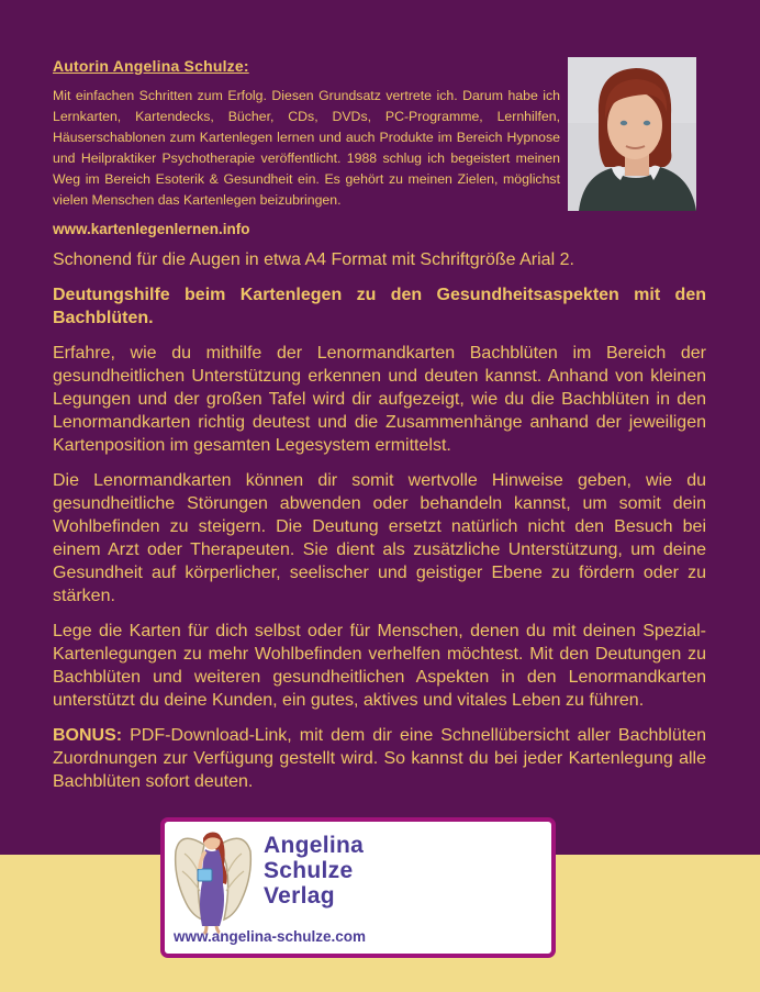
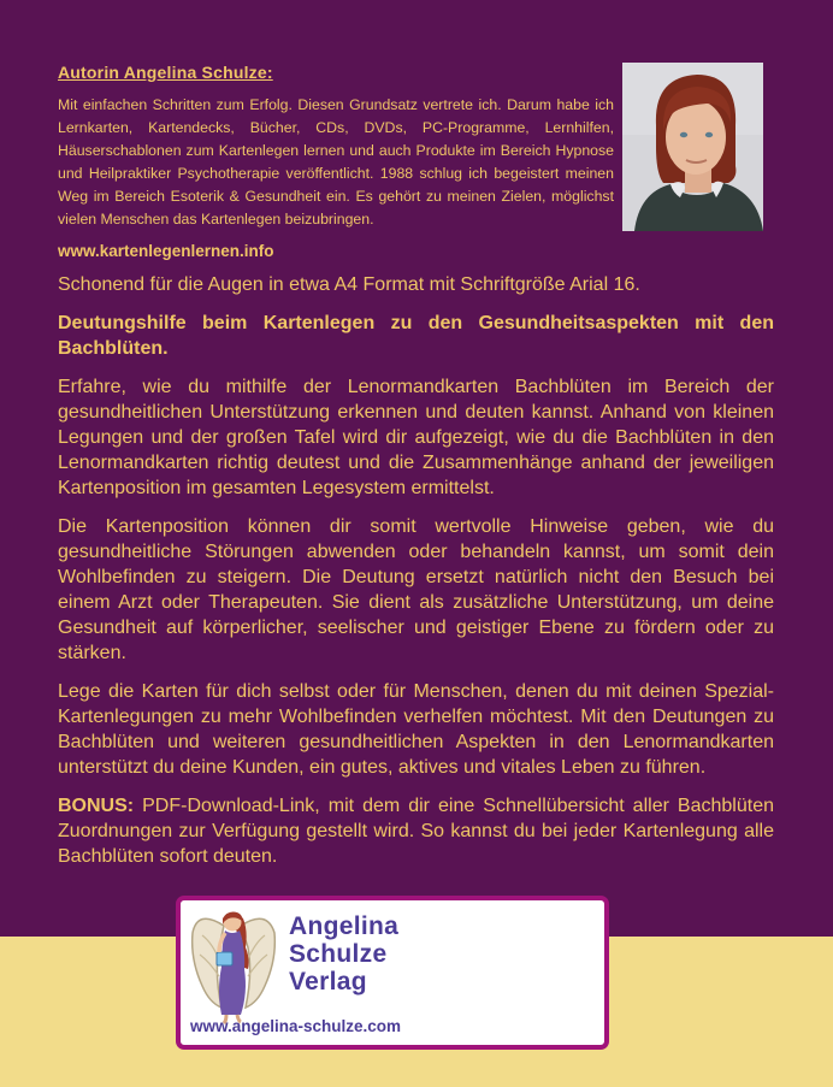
  Autorin Angelina Schulze:
  Mit einfachen Schritten zum Erfolg. Diesen Grundsatz vertrete ich. Darum habe ich Lernkarten, Kartendecks, Bücher, CDs, DVDs, PC-Programme, Lernhilfen, Häuserschablonen zum Kartenlegen lernen und auch Produkte im Bereich Hypnose und Heilpraktiker Psychotherapie veröffentlicht. 1988 schlug ich begeistert meinen Weg im Bereich Esoterik & Gesundheit ein. Es gehört zu meinen Zielen, möglichst vielen Menschen das Kartenlegen beizubringen.
  www.kartenlegenlernen.info
- Schonend für die Augen in etwa A4 Format mit Schriftgröße Arial 2.
+ Schonend für die Augen in etwa A4 Format mit Schriftgröße Arial 16.
  Deutungshilfe beim Kartenlegen zu den Gesundheitsaspekten mit den Bachblüten.
  Erfahre, wie du mithilfe der Lenormandkarten Bachblüten im Bereich der gesundheitlichen Unterstützung erkennen und deuten kannst. Anhand von kleinen Legungen und der großen Tafel wird dir aufgezeigt, wie du die Bachblüten in den Lenormandkarten richtig deutest und die Zusammenhänge anhand der jeweiligen Kartenposition im gesamten Legesystem ermittelst.
- Die Lenormandkarten können dir somit wertvolle Hinweise geben, wie du gesundheitliche Störungen abwenden oder behandeln kannst, um somit dein Wohlbefinden zu steigern. Die Deutung ersetzt natürlich nicht den Besuch bei einem Arzt oder Therapeuten. Sie dient als zusätzliche Unterstützung, um deine Gesundheit auf körperlicher, seelischer und geistiger Ebene zu fördern oder zu stärken.
+ Die Kartenposition können dir somit wertvolle Hinweise geben, wie du gesundheitliche Störungen abwenden oder behandeln kannst, um somit dein Wohlbefinden zu steigern. Die Deutung ersetzt natürlich nicht den Besuch bei einem Arzt oder Therapeuten. Sie dient als zusätzliche Unterstützung, um deine Gesundheit auf körperlicher, seelischer und geistiger Ebene zu fördern oder zu stärken.
  Lege die Karten für dich selbst oder für Menschen, denen du mit deinen Spezial-Kartenlegungen zu mehr Wohlbefinden verhelfen möchtest. Mit den Deutungen zu Bachblüten und weiteren gesundheitlichen Aspekten in den Lenormandkarten unterstützt du deine Kunden, ein gutes, aktives und vitales Leben zu führen.
  BONUS: PDF-Download-Link, mit dem dir eine Schnellübersicht aller Bachblüten Zuordnungen zur Verfügung gestellt wird. So kannst du bei jeder Kartenlegung alle Bachblüten sofort deuten.
  Angelina
  Schulze
  Verlag
  www.angelina-schulze.com
